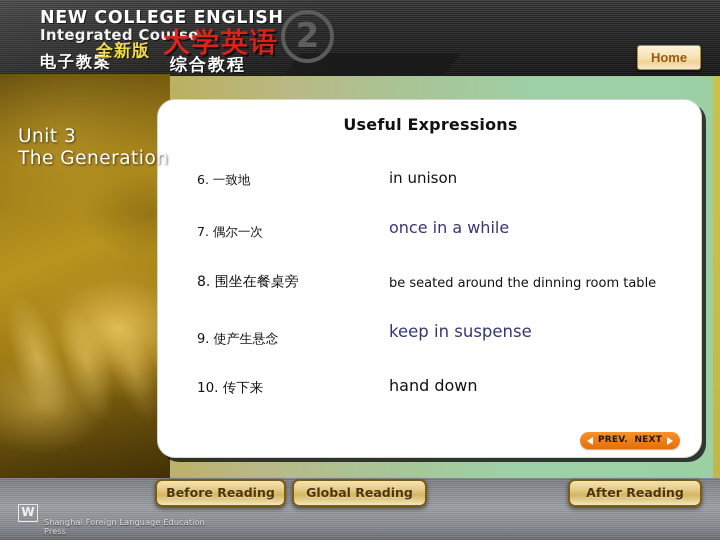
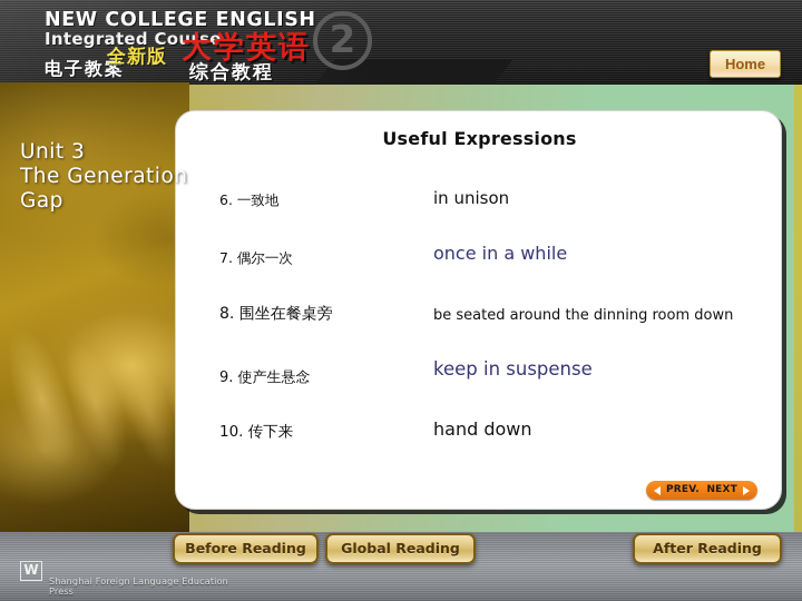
  Home
  Unit 3
  The Generation
+ Gap
  Useful Expressions
  6. 一致地
  in unison
  7. 偶尔一次
  once in a while
  8. 围坐在餐桌旁
- be seated around the dinning room table
+ be seated around the dinning room down
  9. 使产生悬念
  keep in suspense
  10. 传下来
  hand down
  PREV.
  NEXT
  Before Reading
  Global Reading
  After Reading
  W
  Shanghai Foreign Language Education Press
